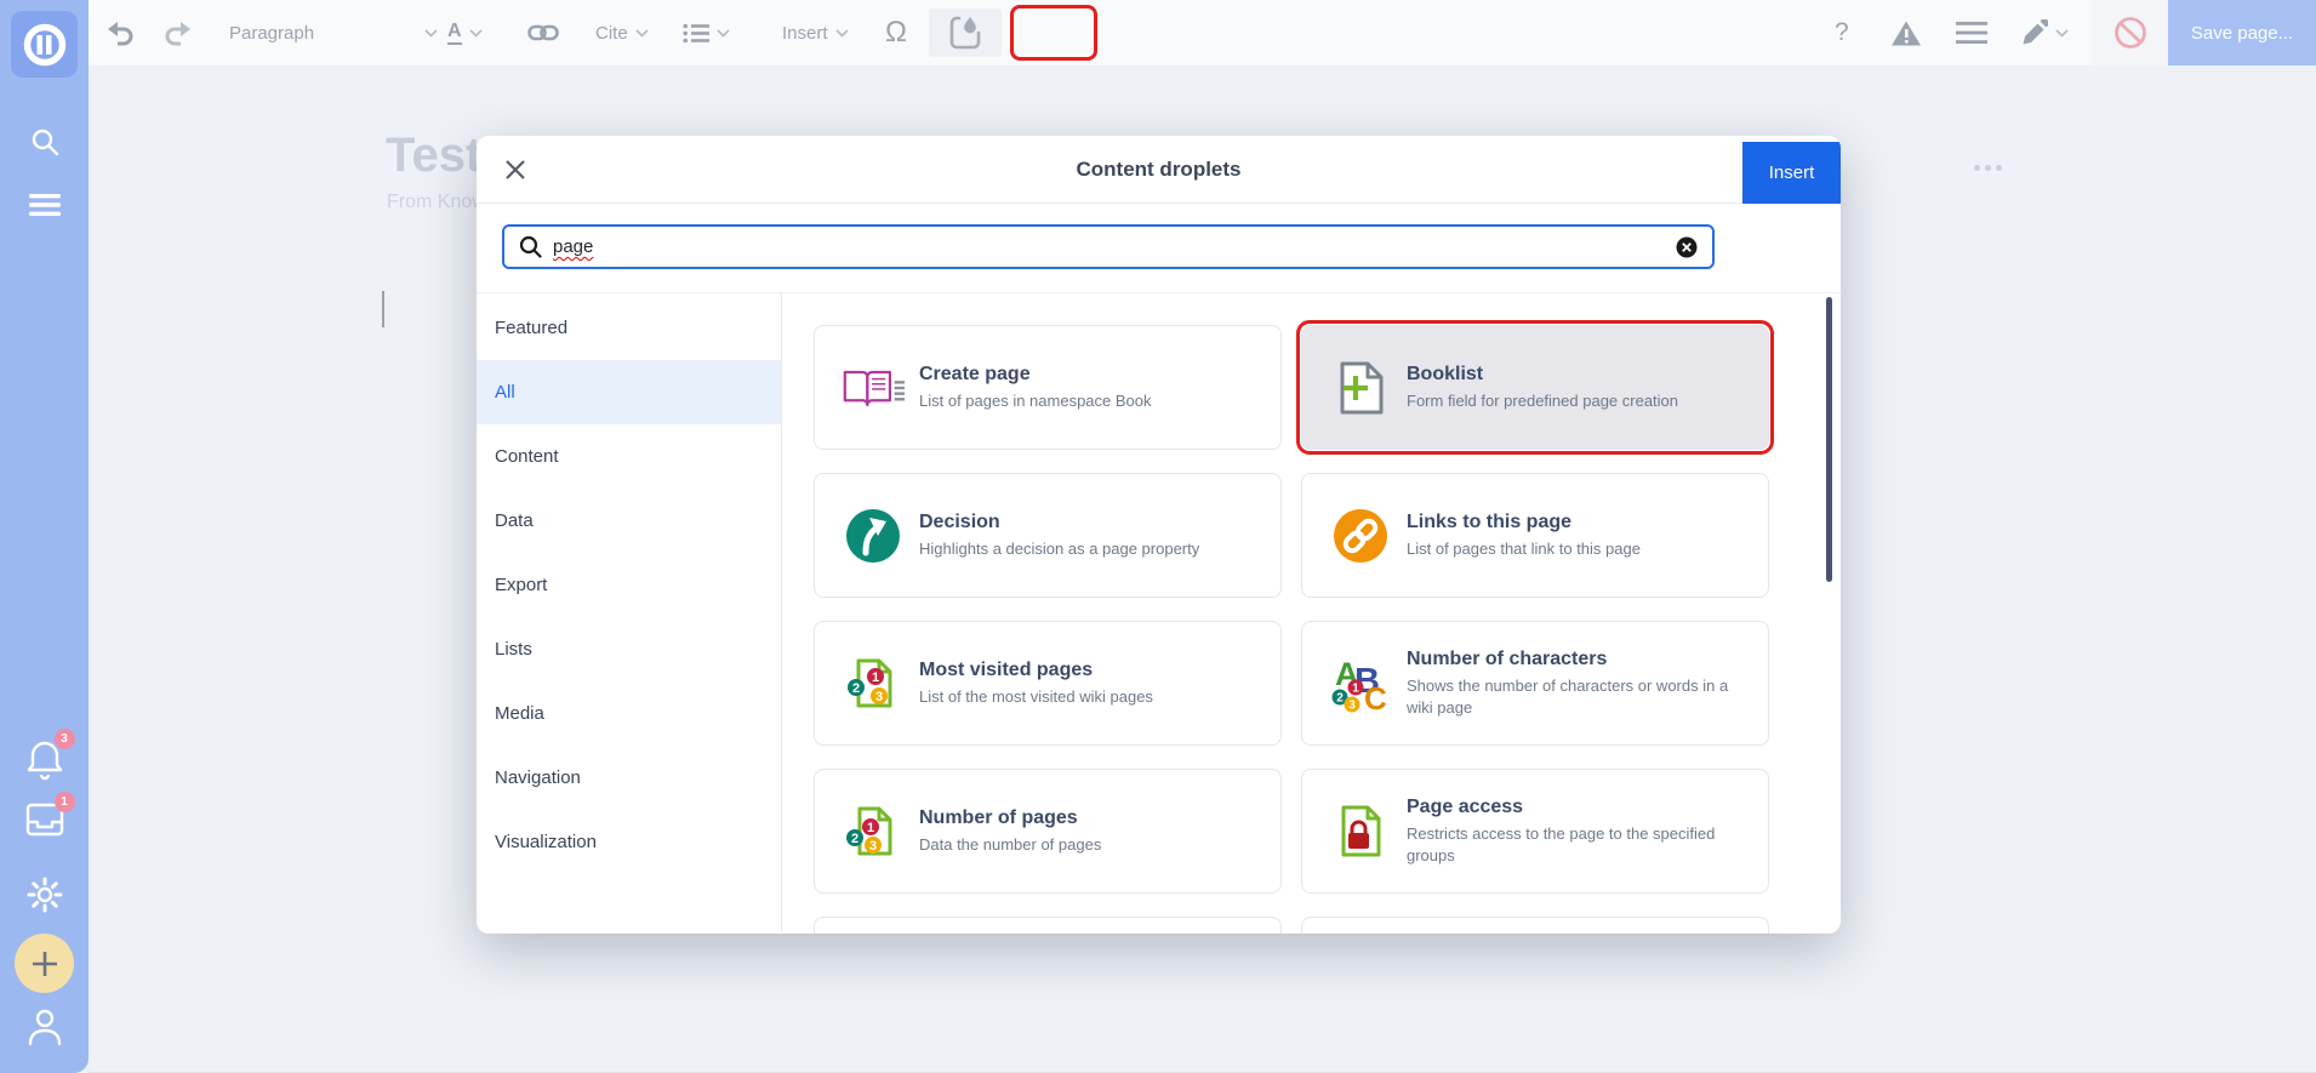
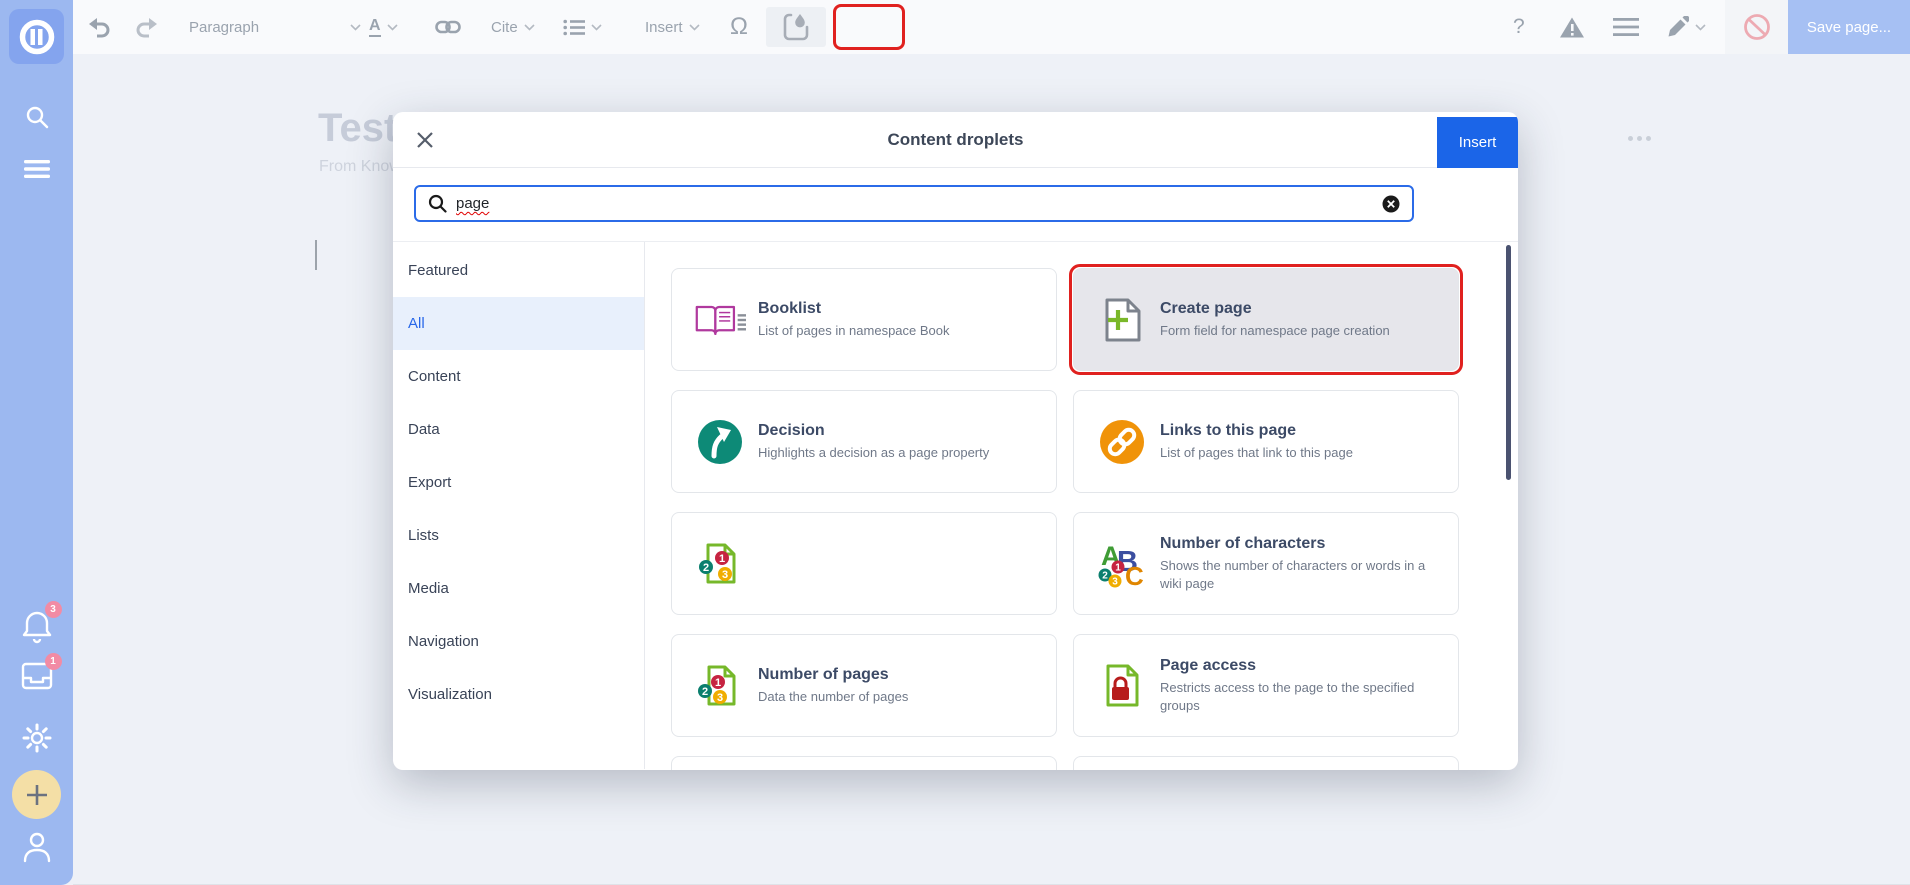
  3
  1
  Paragraph
  A
  Cite
  Insert
  Ω
  ?
  Save page...
  Test
  From Kno
  Content droplets
  Insert
  page
  Featured
  All
  Content
  Data
  Export
  Lists
  Media
  Navigation
  Visualization
- Create page
+ Booklist
  List of pages in namespace Book
- Booklist
+ Create page
- Form field for predefined page creation
+ Form field for namespace page creation
  Decision
  Highlights a decision as a page property
  Links to this page
  List of pages that link to this page
  1
  2
  3
- Most visited pages
- List of the most visited wiki pages
  A
  B
  C
  1
  2
  3
  Number of characters
  Shows the number of characters or words in a wiki page
  1
  2
  3
  Number of pages
  Data the number of pages
  Page access
  Restricts access to the page to the specified groups
